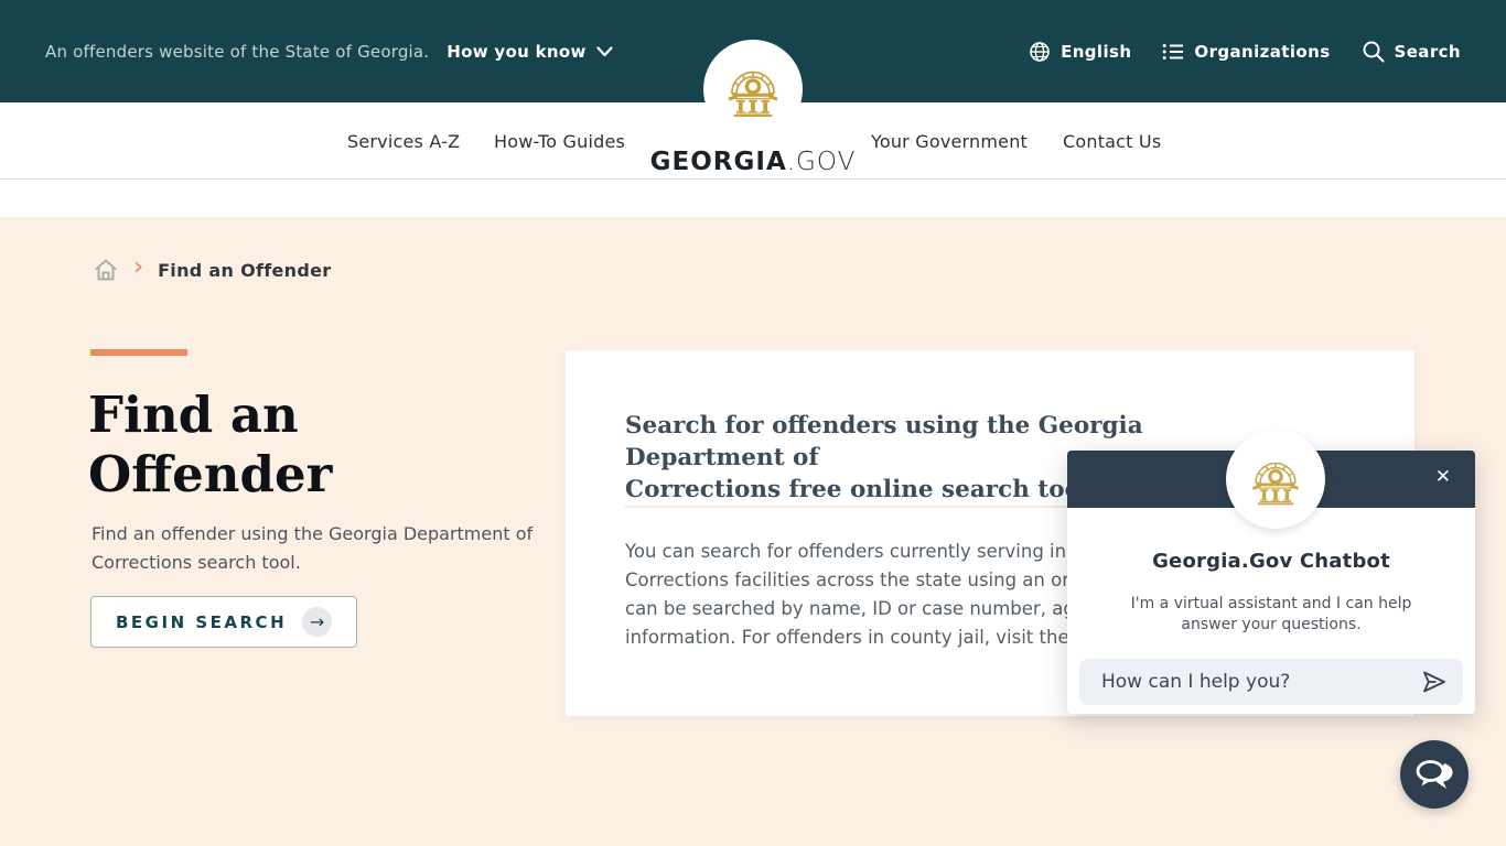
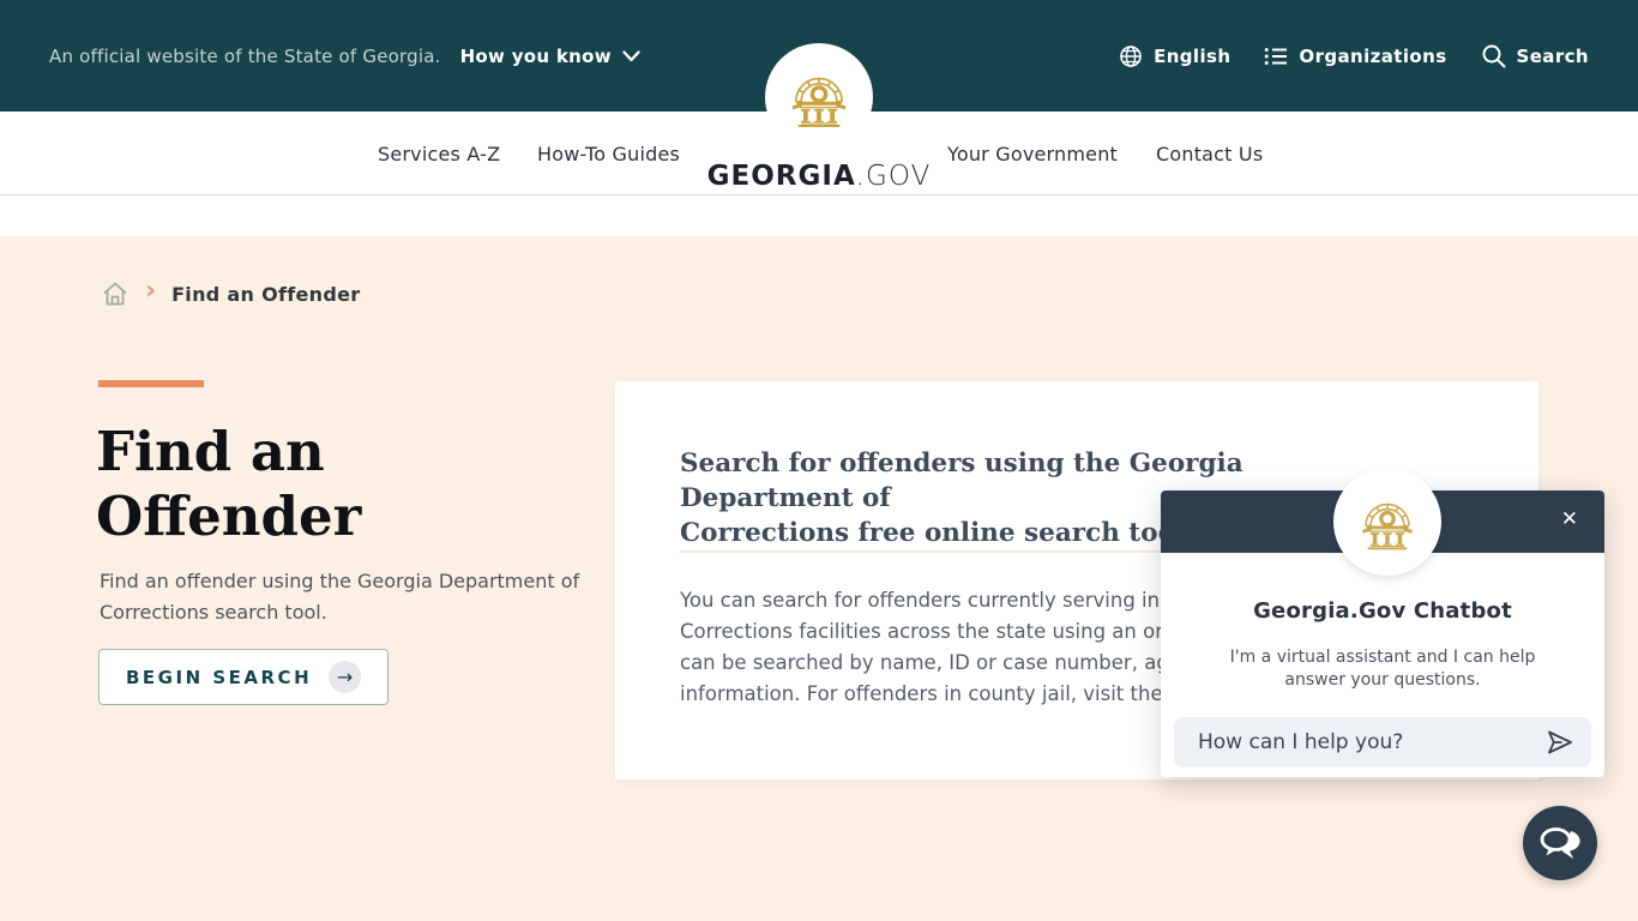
- An offenders website of the State of Georgia.
+ An official website of the State of Georgia.
  How you know
  English
  Organizations
  Search
  Services A-Z
  How-To Guides
  Your Government
  Contact Us
  GEORGIA.GOV
  ›
  Find an Offender
  Find an
  Offender
  Find an offender using the Georgia Department of Corrections search tool.
  BEGIN SEARCH
  →
  Search for offenders using the Georgia Department of
  Corrections free online search to
  You can search for offenders currently serving in
  Corrections facilities across the state using an or
  can be searched by name, ID or case number, a
  information. For offenders in county jail, visit the
  ✕
  Georgia.Gov Chatbot
  I'm a virtual assistant and I can help
  answer your questions.
  How can I help you?
